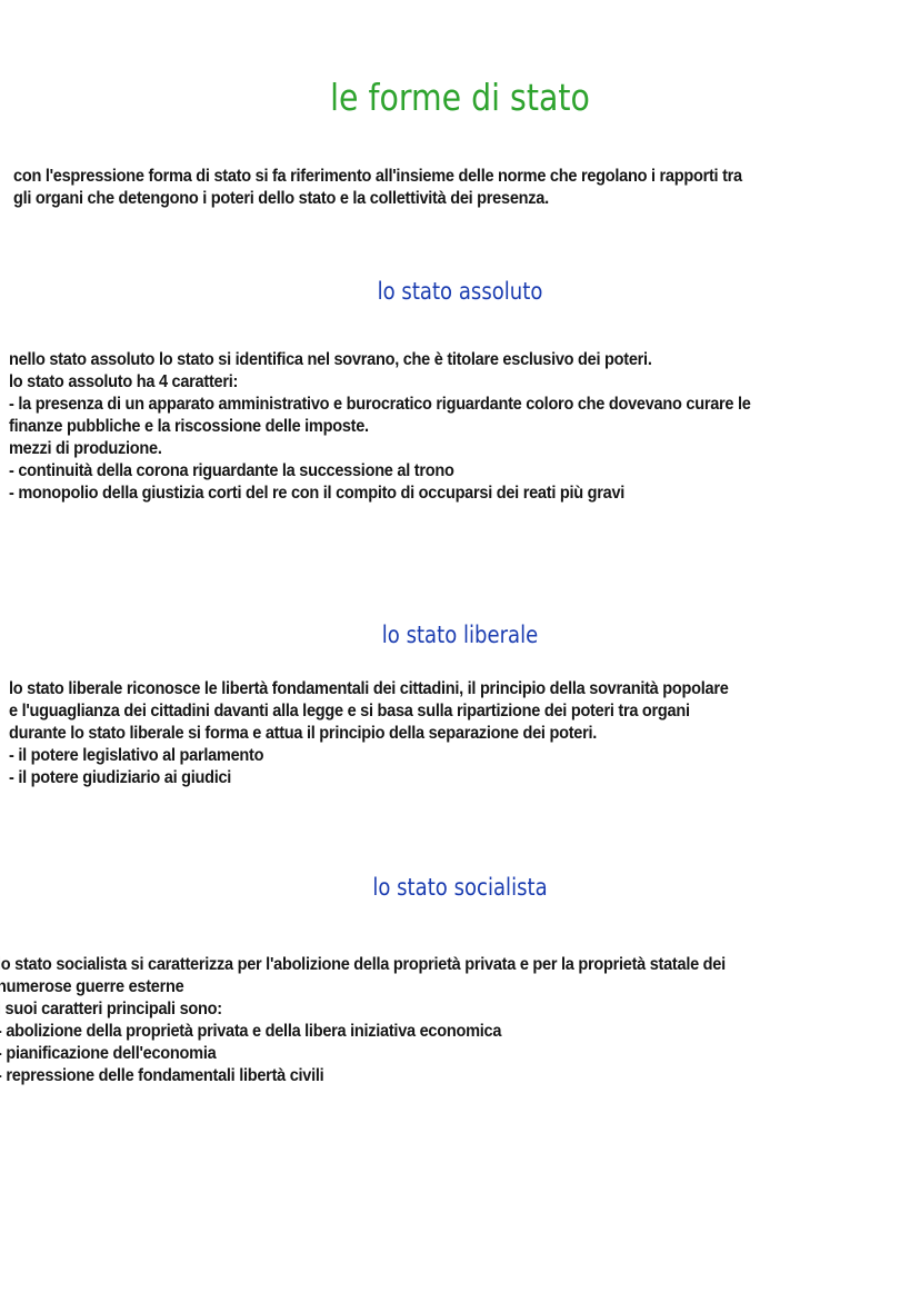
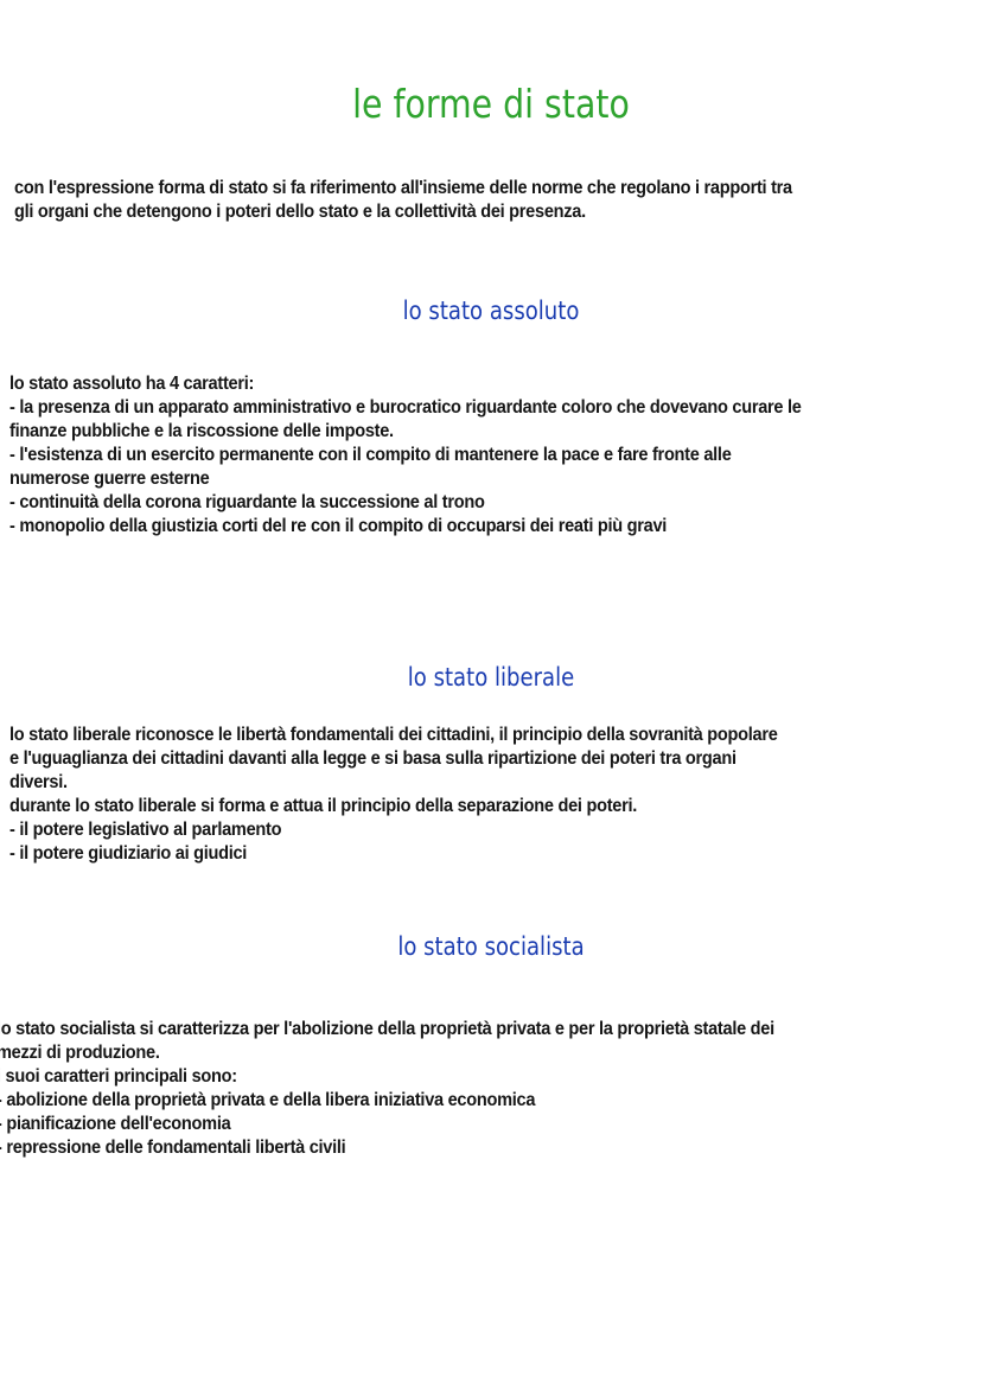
  le forme di stato
  con l'espressione forma di stato si fa riferimento all'insieme delle norme che regolano i rapporti tra
  gli organi che detengono i poteri dello stato e la collettività dei presenza.
  lo stato assoluto
- nello stato assoluto lo stato si identifica nel sovrano, che è titolare esclusivo dei poteri.
  lo stato assoluto ha 4 caratteri:
  - la presenza di un apparato amministrativo e burocratico riguardante coloro che dovevano curare le
  finanze pubbliche e la riscossione delle imposte.
+ - l'esistenza di un esercito permanente con il compito di mantenere la pace e fare fronte alle
- mezzi di produzione.
+ numerose guerre esterne
  - continuità della corona riguardante la successione al trono
  - monopolio della giustizia corti del re con il compito di occuparsi dei reati più gravi
  lo stato liberale
  lo stato liberale riconosce le libertà fondamentali dei cittadini, il principio della sovranità popolare
  e l'uguaglianza dei cittadini davanti alla legge e si basa sulla ripartizione dei poteri tra organi
+ diversi.
  durante lo stato liberale si forma e attua il principio della separazione dei poteri.
  - il potere legislativo al parlamento
  - il potere giudiziario ai giudici
  lo stato socialista
  o stato socialista si caratterizza per l'abolizione della proprietà privata e per la proprietà statale dei
- numerose guerre esterne
+ mezzi di produzione.
  suoi caratteri principali sono:
  abolizione della proprietà privata e della libera iniziativa economica
  pianificazione dell'economia
  repressione delle fondamentali libertà civili
